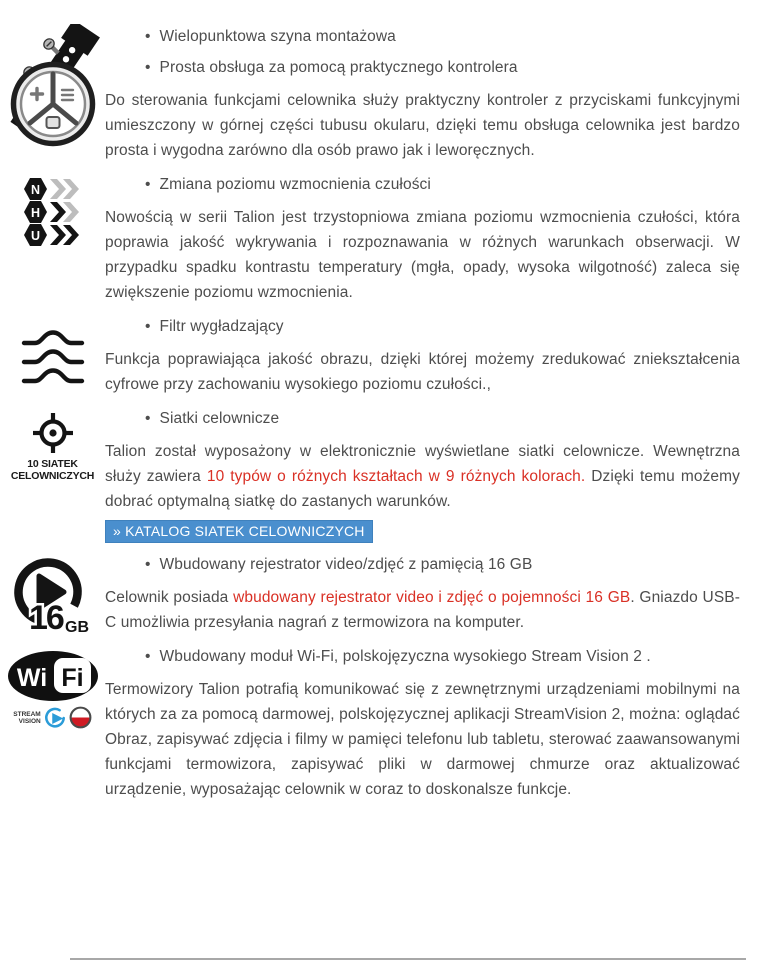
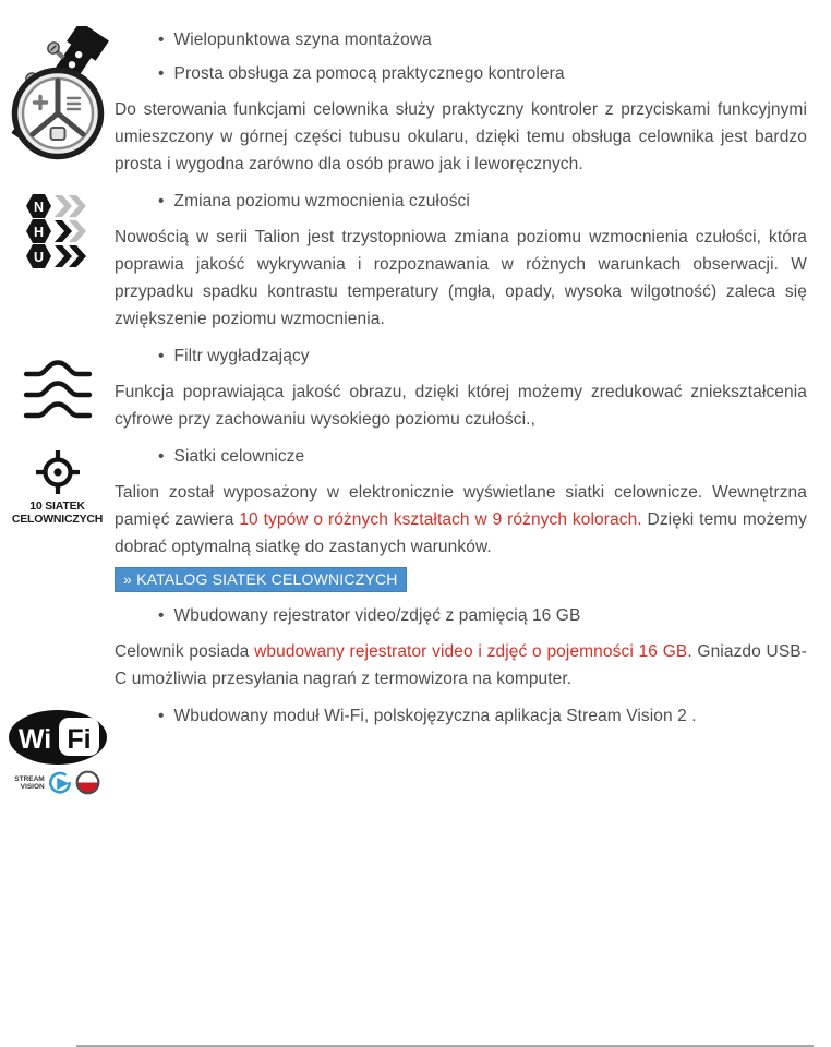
  • Wielopunktowa szyna montażowa
  • Prosta obsługa za pomocą praktycznego kontrolera
  Do sterowania funkcjami celownika służy praktyczny kontroler z przyciskami funkcyjnymi umieszczony w górnej części tubusu okularu, dzięki temu obsługa celownika jest bardzo prosta i wygodna zarówno dla osób prawo jak i leworęcznych.
  N
  H
  U
  • Zmiana poziomu wzmocnienia czułości
  Nowością w serii Talion jest trzystopniowa zmiana poziomu wzmocnienia czułości, która poprawia jakość wykrywania i rozpoznawania w różnych warunkach obserwacji. W przypadku spadku kontrastu temperatury (mgła, opady, wysoka wilgotność) zaleca się zwiększenie poziomu wzmocnienia.
  • Filtr wygładzający
  Funkcja poprawiająca jakość obrazu, dzięki której możemy zredukować zniekształcenia cyfrowe przy zachowaniu wysokiego poziomu czułości.,
  10 SIATEK
  CELOWNICZYCH
  • Siatki celownicze
- Talion został wyposażony w elektronicznie wyświetlane siatki celownicze. Wewnętrzna służy zawiera 10 typów o różnych kształtach w 9 różnych kolorach. Dzięki temu możemy dobrać optymalną siatkę do zastanych warunków.
+ Talion został wyposażony w elektronicznie wyświetlane siatki celownicze. Wewnętrzna pamięć zawiera 10 typów o różnych kształtach w 9 różnych kolorach. Dzięki temu możemy dobrać optymalną siatkę do zastanych warunków.
  » KATALOG SIATEK CELOWNICZYCH
- 16
- GB
  • Wbudowany rejestrator video/zdjęć z pamięcią 16 GB
  Celownik posiada wbudowany rejestrator video i zdjęć o pojemności 16 GB. Gniazdo USB-C umożliwia przesyłania nagrań z termowizora na komputer.
  Wi
  Fi
- • Wbudowany moduł Wi-Fi, polskojęzyczna wysokiego Stream Vision 2 .
+ • Wbudowany moduł Wi-Fi, polskojęzyczna aplikacja Stream Vision 2 .
- Termowizory Talion potrafią komunikować się z zewnętrznymi urządzeniami mobilnymi na których za za pomocą darmowej, polskojęzycznej aplikacji StreamVision 2, można: oglądać Obraz, zapisywać zdjęcia i filmy w pamięci telefonu lub tabletu, sterować zaawansowanymi funkcjami termowizora, zapisywać pliki w darmowej chmurze oraz aktualizować urządzenie, wyposażając celownik w coraz to doskonalsze funkcje.
